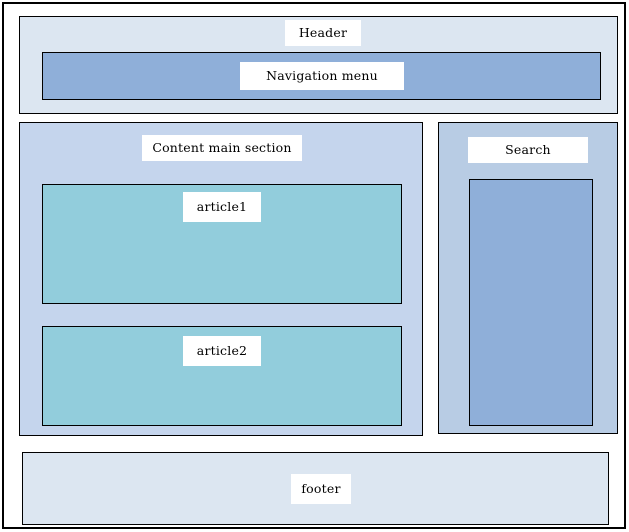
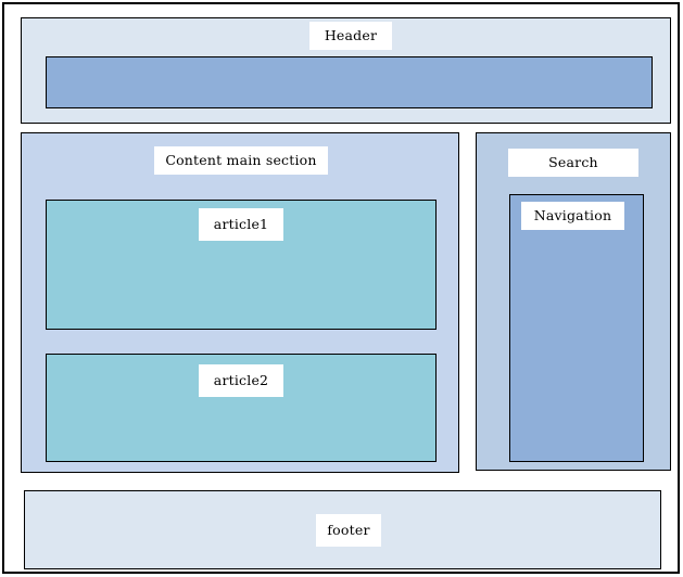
  Header
- Navigation menu
  Content main section
  article1
  article2
  Search
+ Navigation
  footer
